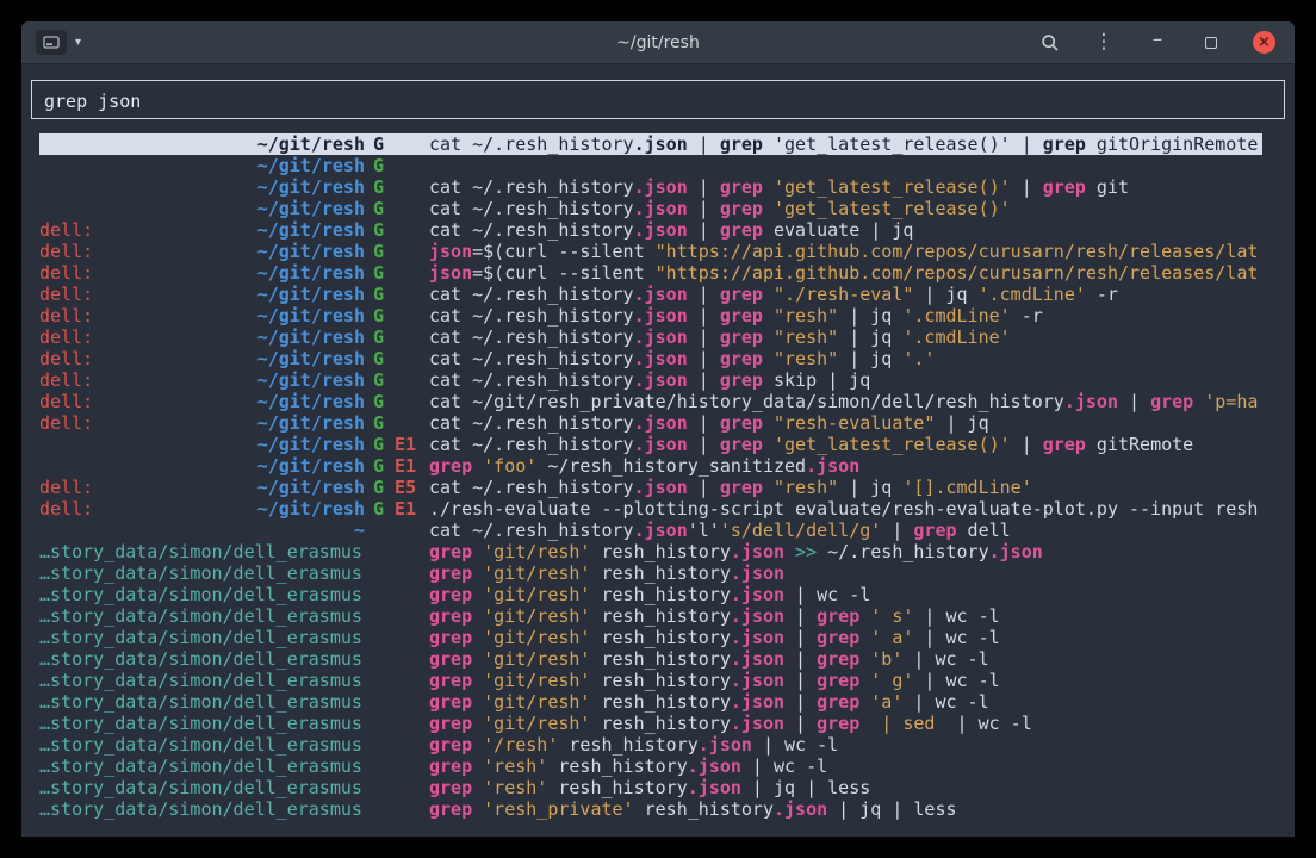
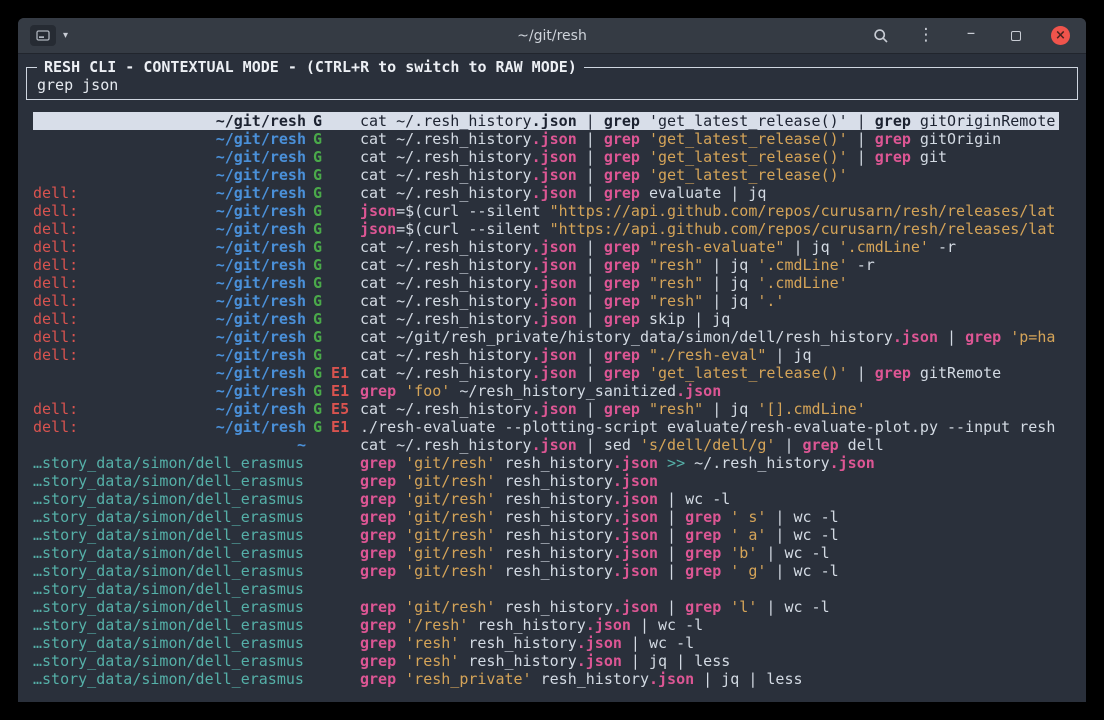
  ▾
  ~/git/resh
  ⋮
  –
  ×
+ RESH CLI - CONTEXTUAL MODE - (CTRL+R to switch to RAW MODE)
  grep json
  ~/git/resh
  G
  cat ~/.resh_history.json | grep 'get_latest_release()' | grep gitOriginRemote
  ~/git/resh
  G
+ cat ~/.resh_history.json | grep 'get_latest_release()' | grep gitOrigin
  ~/git/resh
  G
  cat ~/.resh_history.json | grep 'get_latest_release()' | grep git
  ~/git/resh
  G
  cat ~/.resh_history.json | grep 'get_latest_release()'
  dell:
  ~/git/resh
  G
  cat ~/.resh_history.json | grep evaluate | jq
  dell:
  ~/git/resh
  G
  json=$(curl --silent "https://api.github.com/repos/curusarn/resh/releases/lat
  dell:
  ~/git/resh
  G
  json=$(curl --silent "https://api.github.com/repos/curusarn/resh/releases/lat
  dell:
  ~/git/resh
  G
- cat ~/.resh_history.json | grep "./resh-eval" | jq '.cmdLine' -r
+ cat ~/.resh_history.json | grep "resh-evaluate" | jq '.cmdLine' -r
  dell:
  ~/git/resh
  G
  cat ~/.resh_history.json | grep "resh" | jq '.cmdLine' -r
  dell:
  ~/git/resh
  G
  cat ~/.resh_history.json | grep "resh" | jq '.cmdLine'
  dell:
  ~/git/resh
  G
  cat ~/.resh_history.json | grep "resh" | jq '.'
  dell:
  ~/git/resh
  G
  cat ~/.resh_history.json | grep skip | jq
  dell:
  ~/git/resh
  G
  cat ~/git/resh_private/history_data/simon/dell/resh_history.json | grep 'p=ha
  dell:
  ~/git/resh
  G
- cat ~/.resh_history.json | grep "resh-evaluate" | jq
+ cat ~/.resh_history.json | grep "./resh-eval" | jq
  ~/git/resh
  G E1
  cat ~/.resh_history.json | grep 'get_latest_release()' | grep gitRemote
  ~/git/resh
  G E1
  grep 'foo' ~/resh_history_sanitized.json
  dell:
  ~/git/resh
  G E5
  cat ~/.resh_history.json | grep "resh" | jq '[].cmdLine'
  dell:
  ~/git/resh
  G E1
  ./resh-evaluate --plotting-script evaluate/resh-evaluate-plot.py --input resh
  ~
- cat ~/.resh_history.json'l''s/dell/dell/g' | grep dell
+ cat ~/.resh_history.json | sed 's/dell/dell/g' | grep dell
  …story_data/simon/dell_erasmus
  grep 'git/resh' resh_history.json >> ~/.resh_history.json
  …story_data/simon/dell_erasmus
  grep 'git/resh' resh_history.json
  …story_data/simon/dell_erasmus
  grep 'git/resh' resh_history.json | wc -l
  …story_data/simon/dell_erasmus
  grep 'git/resh' resh_history.json | grep ' s' | wc -l
  …story_data/simon/dell_erasmus
  grep 'git/resh' resh_history.json | grep ' a' | wc -l
  …story_data/simon/dell_erasmus
  grep 'git/resh' resh_history.json | grep 'b' | wc -l
  …story_data/simon/dell_erasmus
  grep 'git/resh' resh_history.json | grep ' g' | wc -l
  …story_data/simon/dell_erasmus
- grep 'git/resh' resh_history.json | grep 'a' | wc -l
  …story_data/simon/dell_erasmus
- grep 'git/resh' resh_history.json | grep | sed | wc -l
+ grep 'git/resh' resh_history.json | grep 'l' | wc -l
  …story_data/simon/dell_erasmus
  grep '/resh' resh_history.json | wc -l
  …story_data/simon/dell_erasmus
  grep 'resh' resh_history.json | wc -l
  …story_data/simon/dell_erasmus
  grep 'resh' resh_history.json | jq | less
  …story_data/simon/dell_erasmus
  grep 'resh_private' resh_history.json | jq | less
